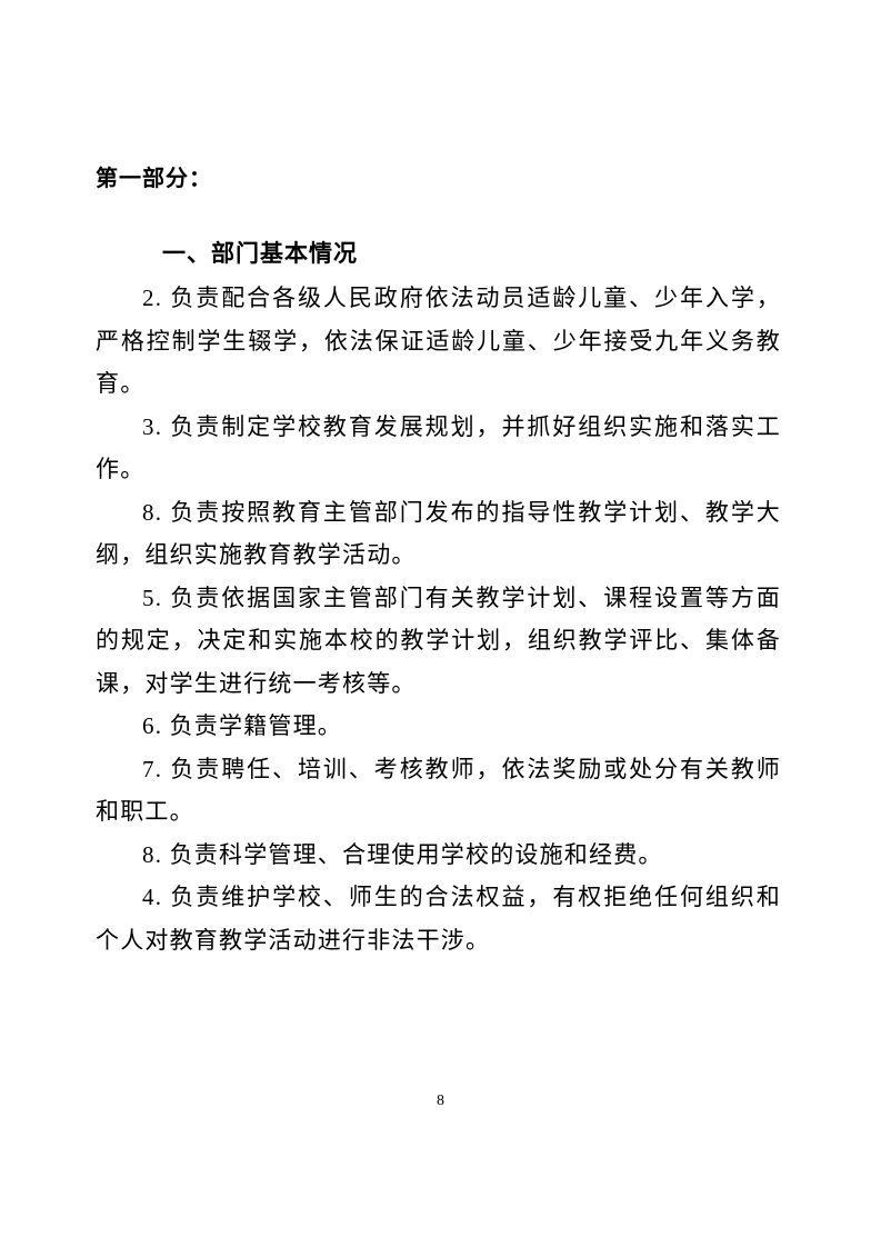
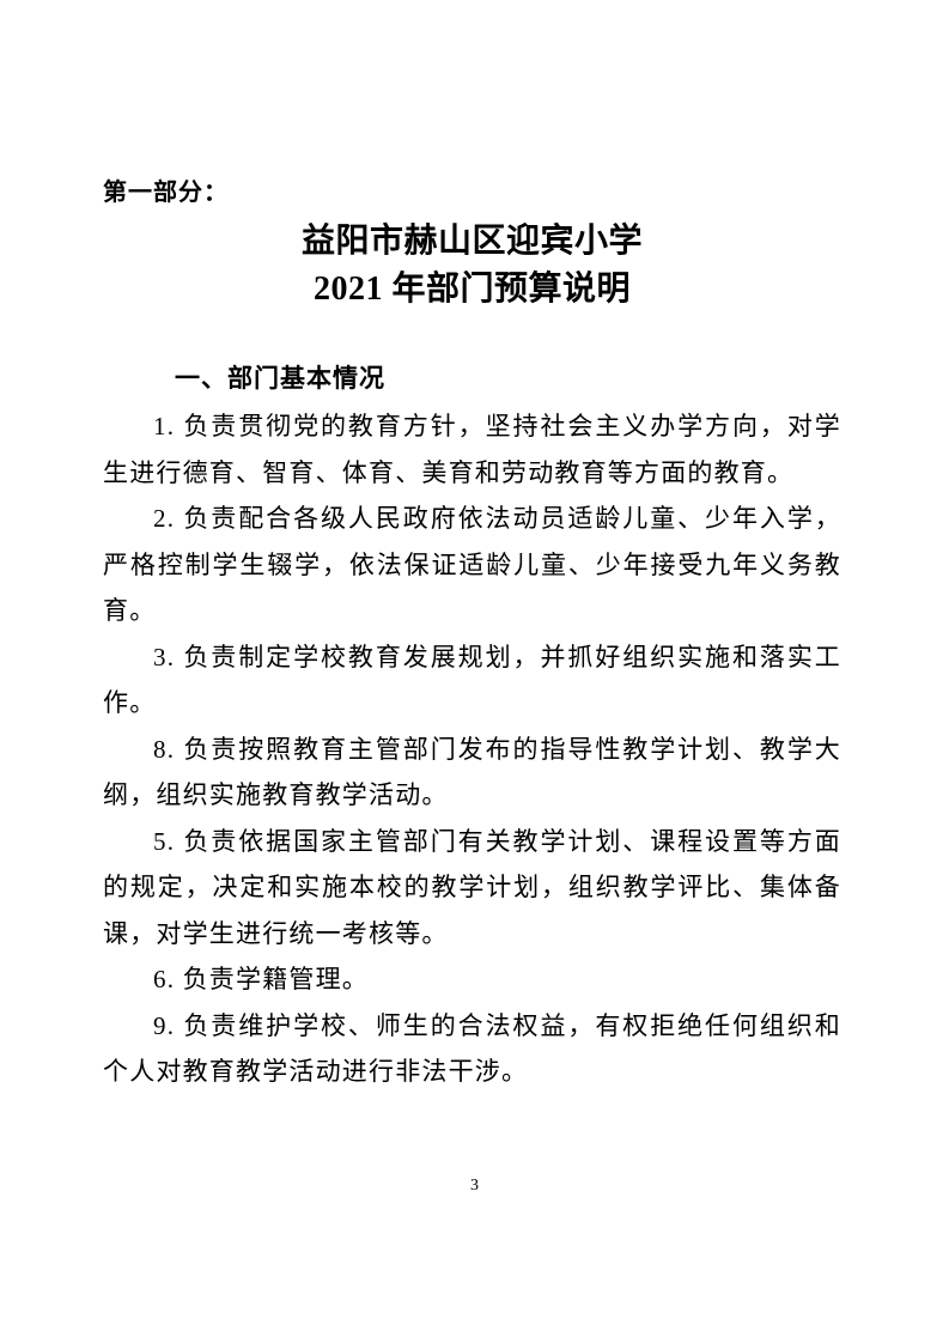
  第一部分：
+ 益阳市赫山区迎宾小学
+ 2021 年部门预算说明
  一、部门基本情况
+ 1. 负责贯彻党的教育方针，坚持社会主义办学方向，对学生进行德育、智育、体育、美育和劳动教育等方面的教育。
  2. 负责配合各级人民政府依法动员适龄儿童、少年入学，严格控制学生辍学，依法保证适龄儿童、少年接受九年义务教育。
  3. 负责制定学校教育发展规划，并抓好组织实施和落实工作。
  8. 负责按照教育主管部门发布的指导性教学计划、教学大纲，组织实施教育教学活动。
  5. 负责依据国家主管部门有关教学计划、课程设置等方面的规定，决定和实施本校的教学计划，组织教学评比、集体备课，对学生进行统一考核等。
  6. 负责学籍管理。
- 7. 负责聘任、培训、考核教师，依法奖励或处分有关教师和职工。
- 8. 负责科学管理、合理使用学校的设施和经费。
- 4. 负责维护学校、师生的合法权益，有权拒绝任何组织和个人对教育教学活动进行非法干涉。
+ 9. 负责维护学校、师生的合法权益，有权拒绝任何组织和个人对教育教学活动进行非法干涉。
- 8
+ 3
